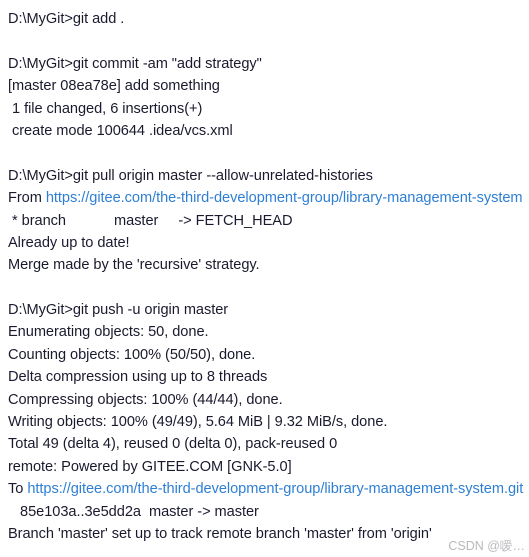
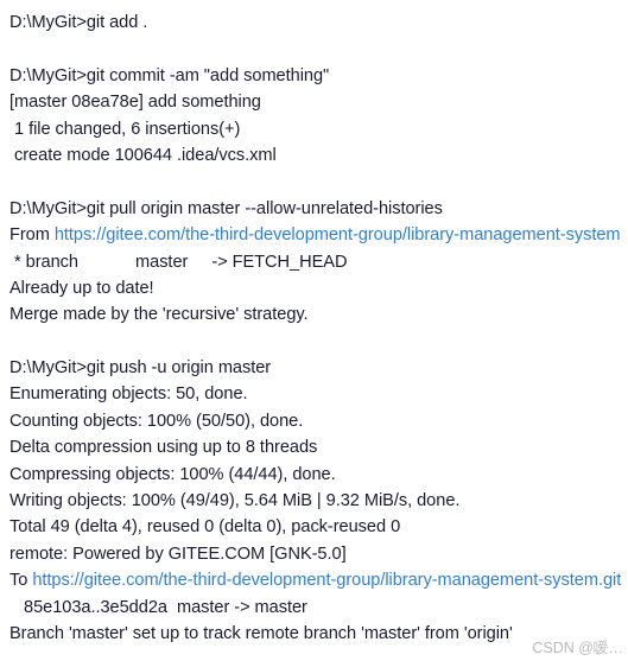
  D:\MyGit>git add .
- D:\MyGit>git commit -am "add strategy"
+ D:\MyGit>git commit -am "add something"
  [master 08ea78e] add something
  1 file changed, 6 insertions(+)
  create mode 100644 .idea/vcs.xml
  D:\MyGit>git pull origin master --allow-unrelated-histories
  From https://gitee.com/the-third-development-group/library-management-system
  * branch master -> FETCH_HEAD
  Already up to date!
  Merge made by the 'recursive' strategy.
  D:\MyGit>git push -u origin master
  Enumerating objects: 50, done.
  Counting objects: 100% (50/50), done.
  Delta compression using up to 8 threads
  Compressing objects: 100% (44/44), done.
  Writing objects: 100% (49/49), 5.64 MiB | 9.32 MiB/s, done.
  Total 49 (delta 4), reused 0 (delta 0), pack-reused 0
  remote: Powered by GITEE.COM [GNK-5.0]
  To https://gitee.com/the-third-development-group/library-management-system.git
  85e103a..3e5dd2a master -> master
  Branch 'master' set up to track remote branch 'master' from 'origin'
  CSDN @嗳…
